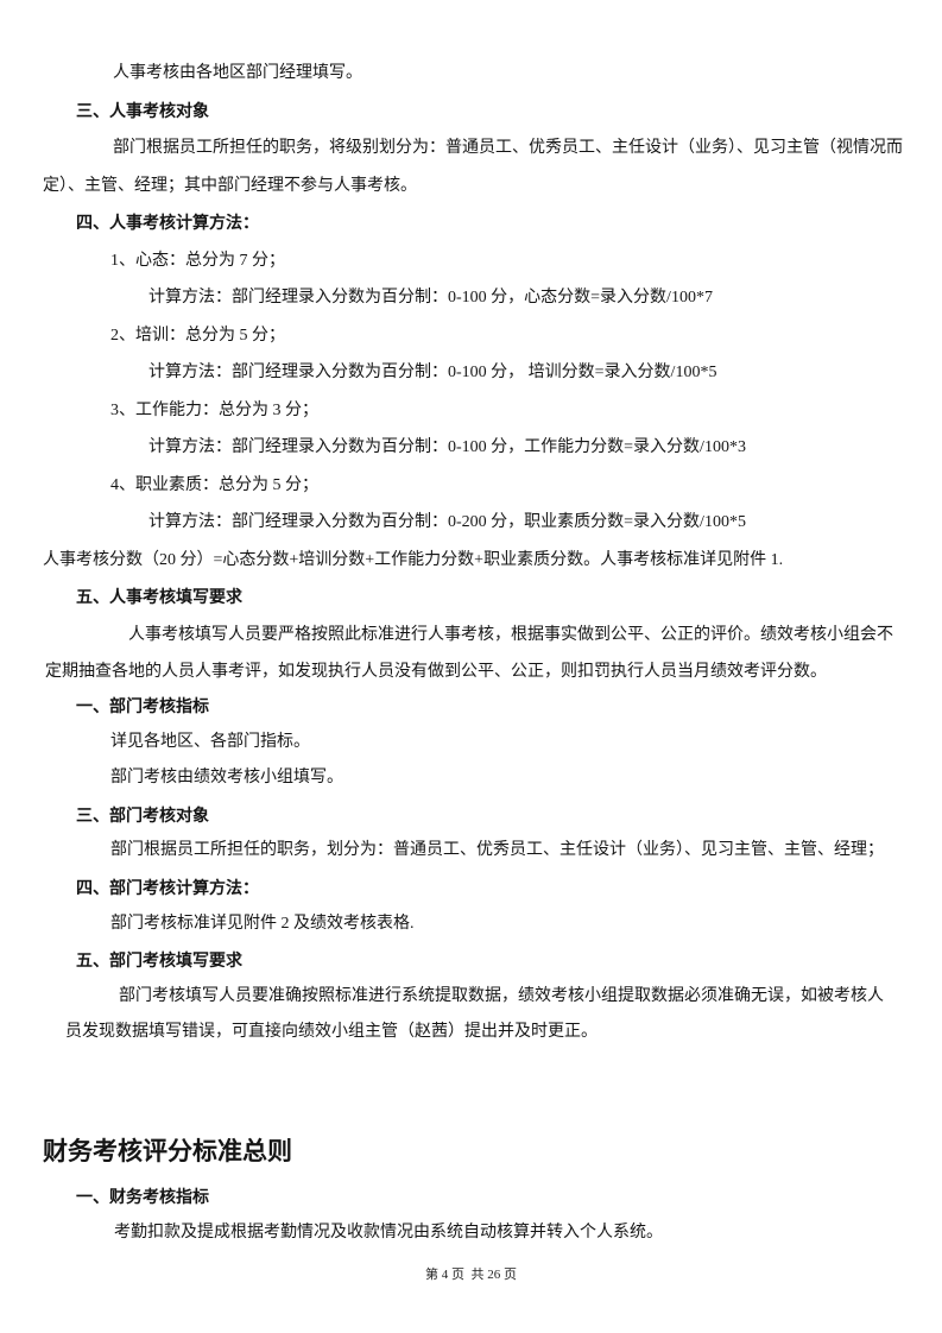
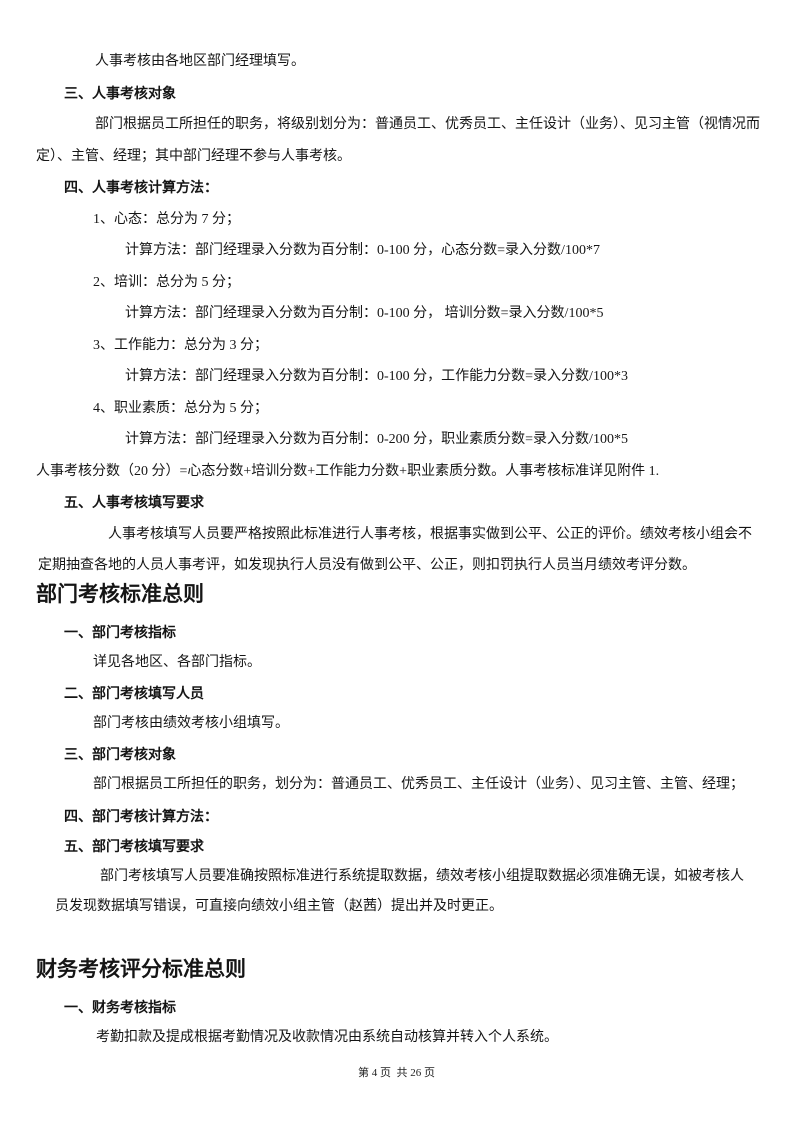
  人事考核由各地区部门经理填写。
  三、人事考核对象
  部门根据员工所担任的职务，将级别划分为：普通员工、优秀员工、主任设计（业务）、见习主管（视情况而
  定）、主管、经理；其中部门经理不参与人事考核。
  四、人事考核计算方法：
  1、心态：总分为 7 分；
  计算方法：部门经理录入分数为百分制：0-100 分，心态分数=录入分数/100*7
  2、培训：总分为 5 分；
  计算方法：部门经理录入分数为百分制：0-100 分， 培训分数=录入分数/100*5
  3、工作能力：总分为 3 分；
  计算方法：部门经理录入分数为百分制：0-100 分，工作能力分数=录入分数/100*3
  4、职业素质：总分为 5 分；
  计算方法：部门经理录入分数为百分制：0-200 分，职业素质分数=录入分数/100*5
  人事考核分数（20 分）=心态分数+培训分数+工作能力分数+职业素质分数。人事考核标准详见附件 1.
  五、人事考核填写要求
  人事考核填写人员要严格按照此标准进行人事考核，根据事实做到公平、公正的评价。绩效考核小组会不
  定期抽查各地的人员人事考评，如发现执行人员没有做到公平、公正，则扣罚执行人员当月绩效考评分数。
+ 部门考核标准总则
  一、部门考核指标
  详见各地区、各部门指标。
+ 二、部门考核填写人员
  部门考核由绩效考核小组填写。
  三、部门考核对象
  部门根据员工所担任的职务，划分为：普通员工、优秀员工、主任设计（业务）、见习主管、主管、经理；
  四、部门考核计算方法：
- 部门考核标准详见附件 2 及绩效考核表格.
  五、部门考核填写要求
  部门考核填写人员要准确按照标准进行系统提取数据，绩效考核小组提取数据必须准确无误，如被考核人
  员发现数据填写错误，可直接向绩效小组主管（赵茜）提出并及时更正。
  财务考核评分标准总则
  一、财务考核指标
  考勤扣款及提成根据考勤情况及收款情况由系统自动核算并转入个人系统。
  第 4 页 共 26 页
